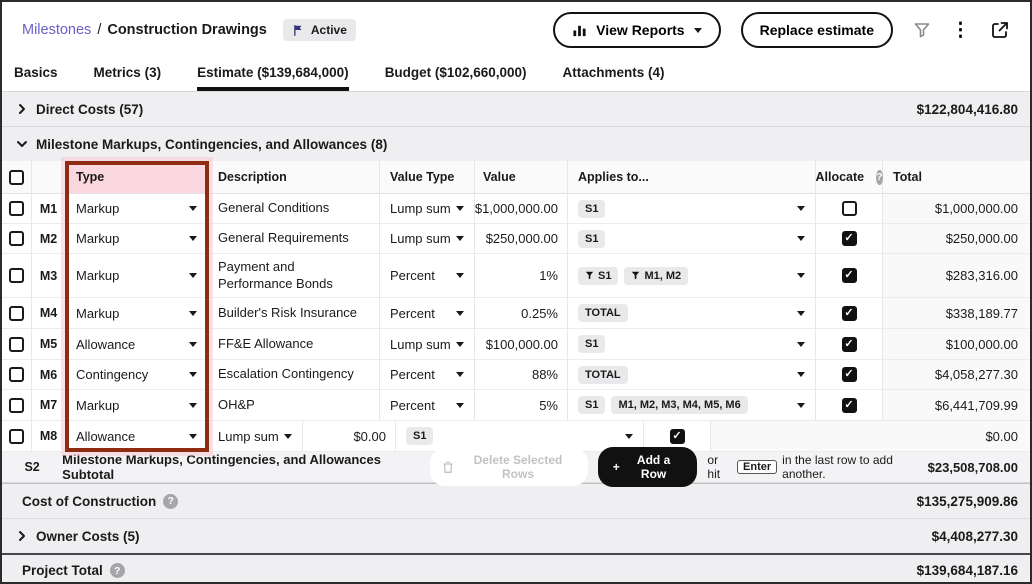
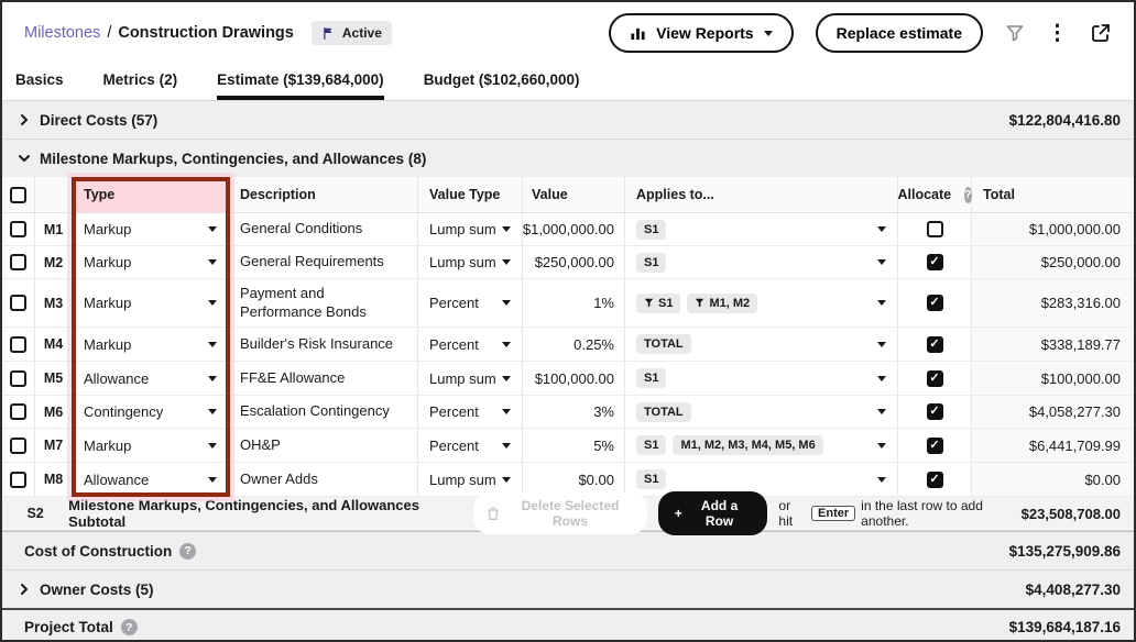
  Milestones
  /
  Construction Drawings
  Active
  View Reports
  Replace estimate
  ⋮
  Basics
- Metrics (3)
+ Metrics (2)
  Estimate ($139,684,000)
  Budget ($102,660,000)
- Attachments (4)
  Direct Costs (57)
  $122,804,416.80
  Milestone Markups, Contingencies, and Allowances (8)
  Type
  Description
  Value Type
  Value
  Applies to...
  Allocate
  ?
  Total
  M1
  Markup
  General Conditions
  Lump sum
  $1,000,000.00
  S1
  $1,000,000.00
  M2
  Markup
  General Requirements
  Lump sum
  $250,000.00
  S1
  $250,000.00
  M3
  Markup
  Payment and Performance Bonds
  Percent
  1%
  S1
  M1, M2
  $283,316.00
  M4
  Markup
  Builder's Risk Insurance
  Percent
  0.25%
  TOTAL
  $338,189.77
  M5
  Allowance
  FF&E Allowance
  Lump sum
  $100,000.00
  S1
  $100,000.00
  M6
  Contingency
  Escalation Contingency
  Percent
- 88%
+ 3%
  TOTAL
  $4,058,277.30
  M7
  Markup
  OH&P
  Percent
  5%
  S1
  M1, M2, M3, M4, M5, M6
  $6,441,709.99
  M8
  Allowance
+ Owner Adds
  Lump sum
  $0.00
  S1
  $0.00
  S2
  Milestone Markups, Contingencies, and Allowances Subtotal
  Delete Selected Rows
  +
  Add a Row
  or hit
  Enter
  in the last row to add another.
  $23,508,708.00
  Cost of Construction
  ?
  $135,275,909.86
  Owner Costs (5)
  $4,408,277.30
  Project Total
  ?
  $139,684,187.16
